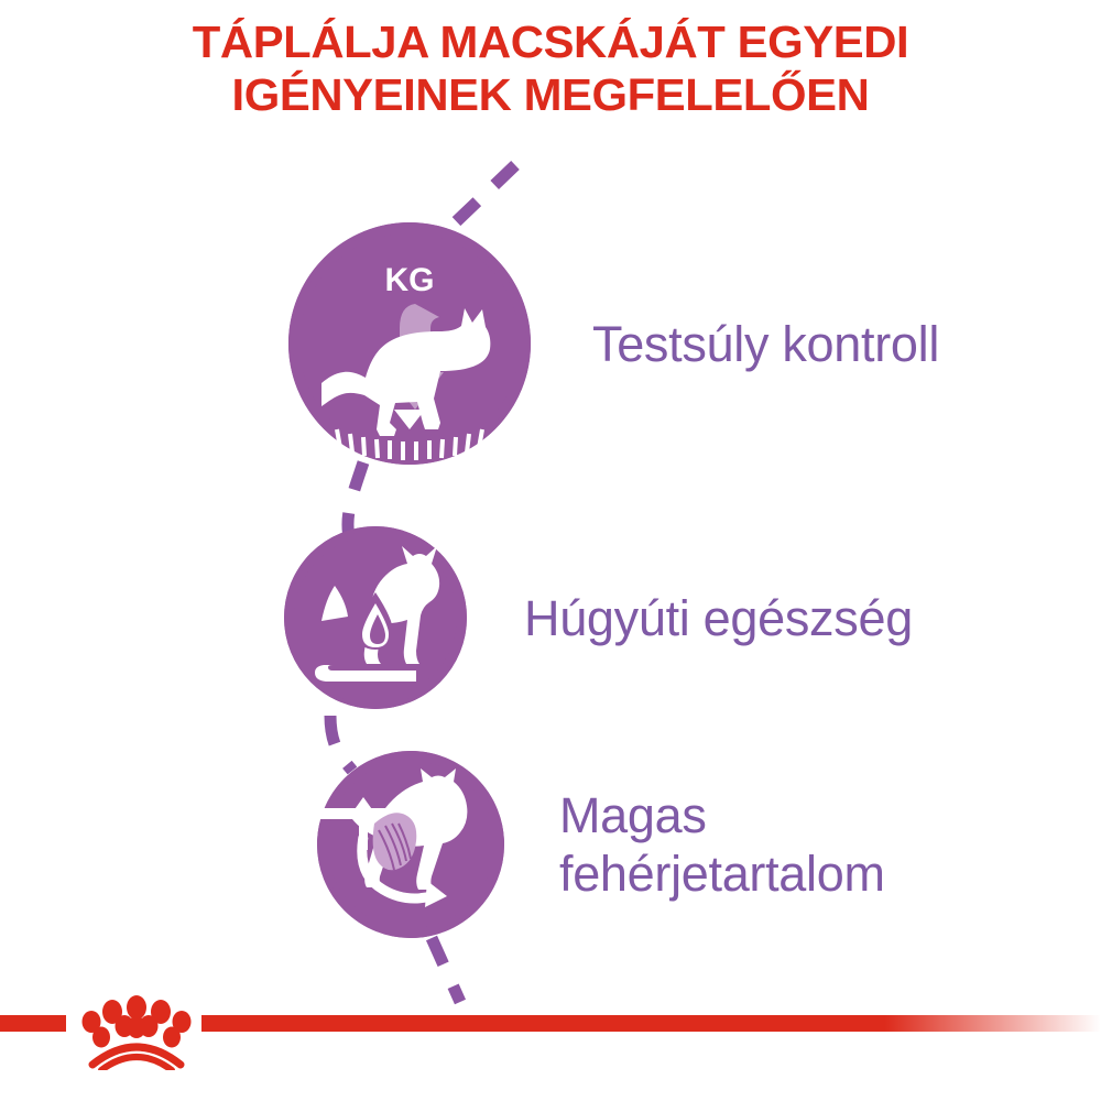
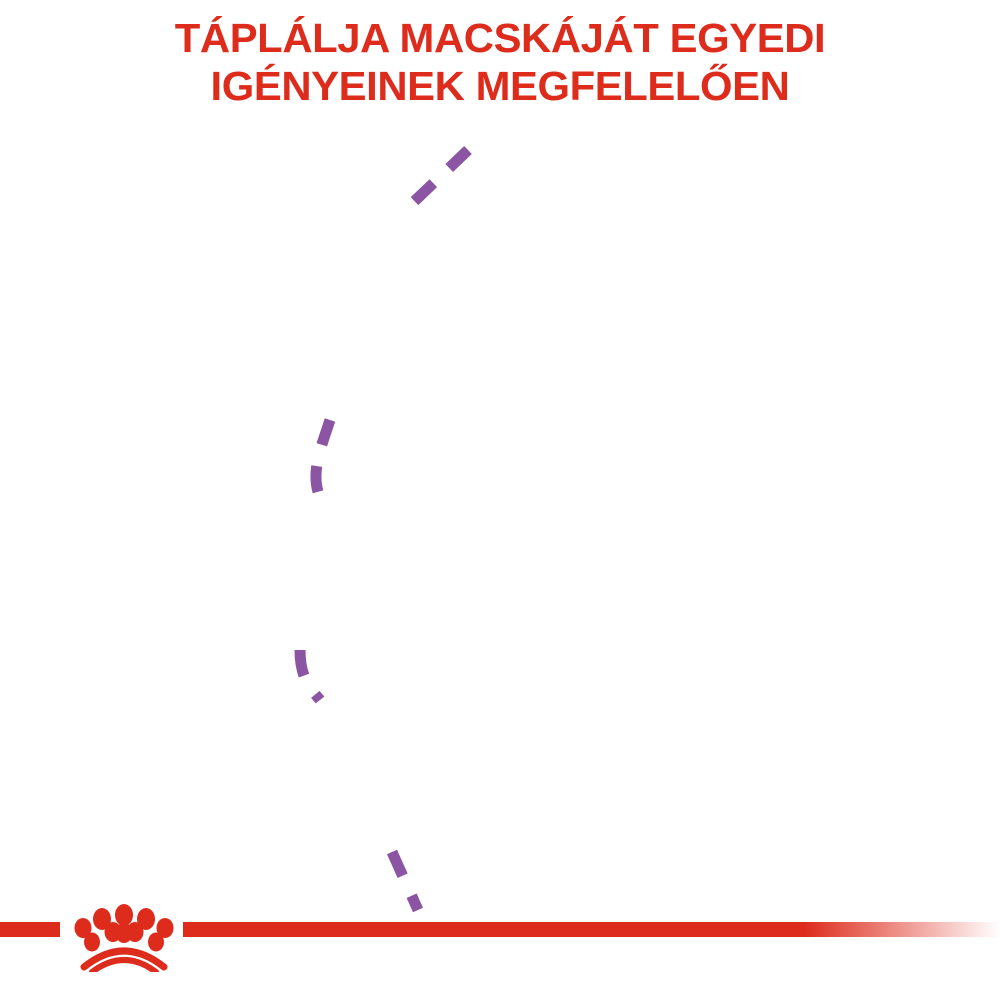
  TÁPLÁLJA MACSKÁJÁT EGYEDI
  IGÉNYEINEK MEGFELELŐEN
- KG
- Testsúly kontroll
- Húgyúti egészség
- Magas
- fehérjetartalom
